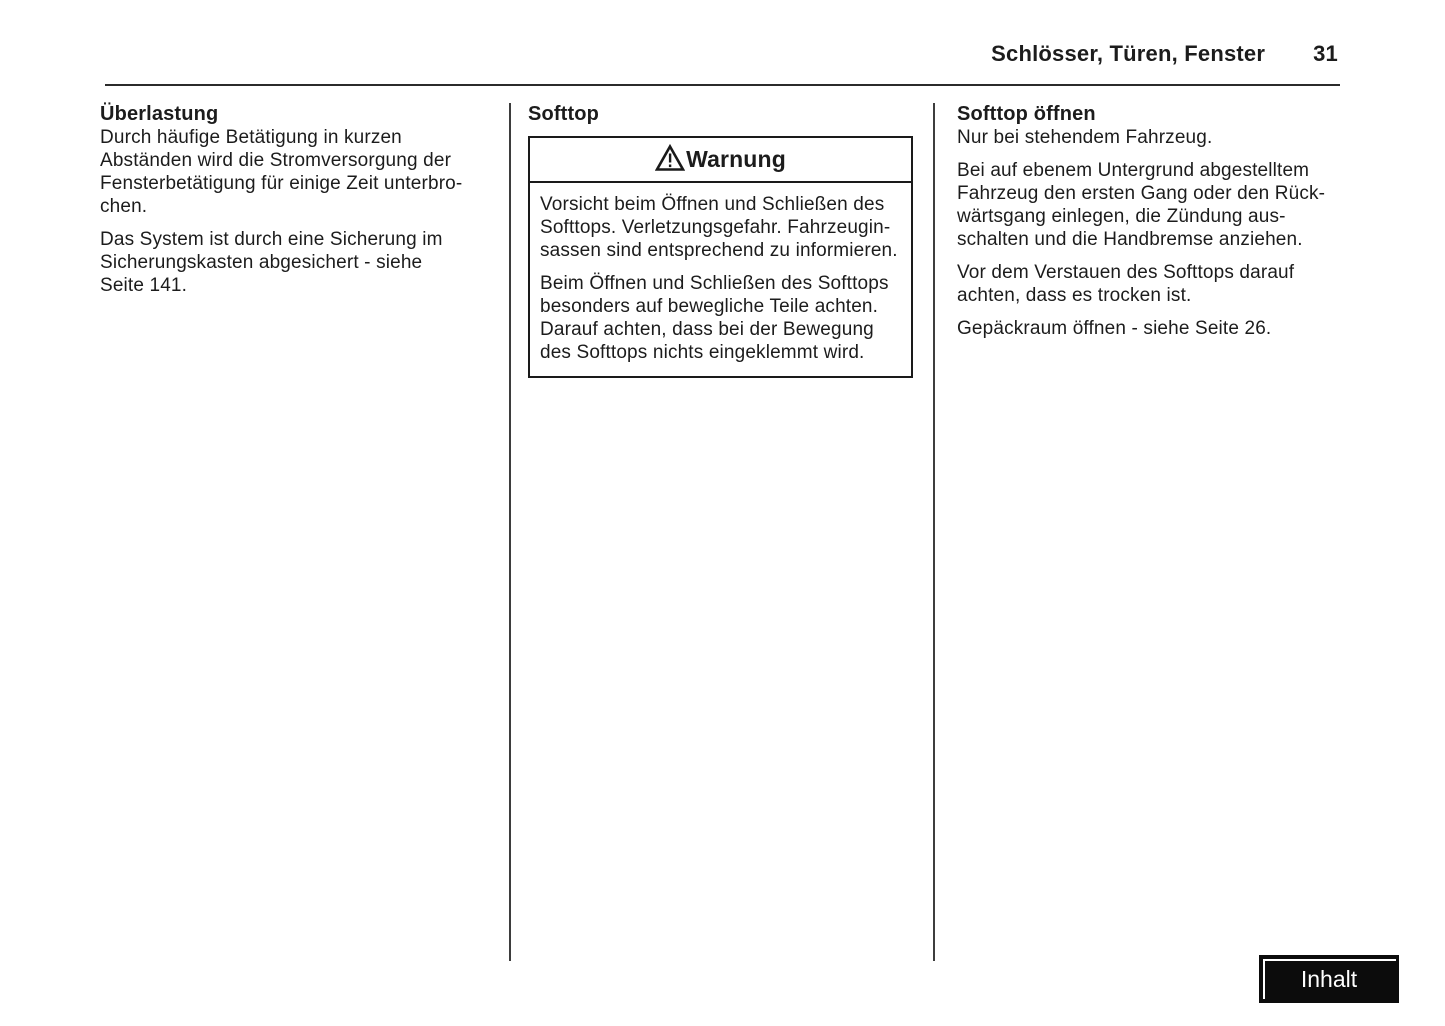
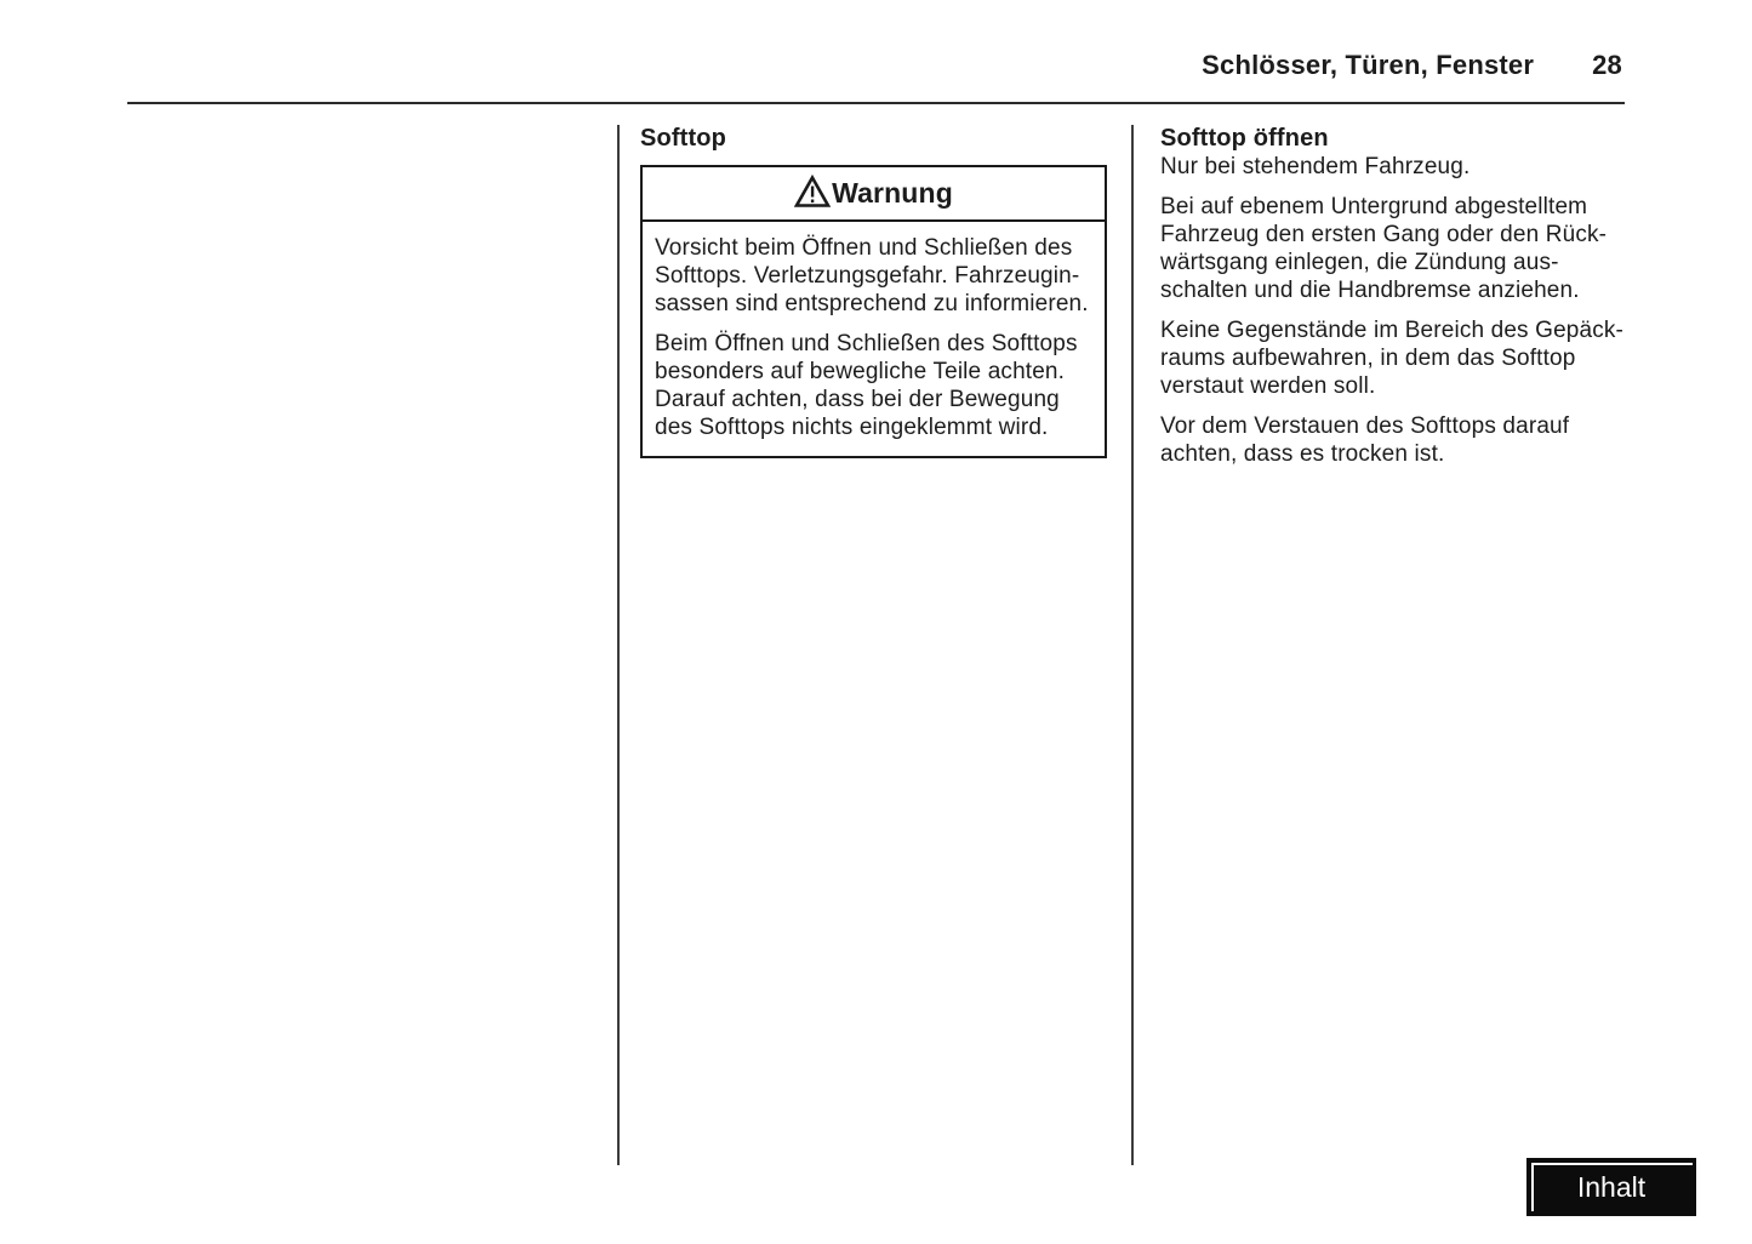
  Schlösser, Türen, Fenster
- 31
+ 28
- Überlastung
- Durch häufige Betätigung in kurzen
- Abständen wird die Stromversorgung der
- Fensterbetätigung für einige Zeit unterbro-
- chen.
- Das System ist durch eine Sicherung im
- Sicherungskasten abgesichert - siehe
- Seite 141.
  Softtop
  Warnung
  Vorsicht beim Öffnen und Schließen des
  Softtops. Verletzungsgefahr. Fahrzeugin-
  sassen sind entsprechend zu informieren.
  Beim Öffnen und Schließen des Softtops
  besonders auf bewegliche Teile achten.
  Darauf achten, dass bei der Bewegung
  des Softtops nichts eingeklemmt wird.
  Softtop öffnen
  Nur bei stehendem Fahrzeug.
  Bei auf ebenem Untergrund abgestelltem
  Fahrzeug den ersten Gang oder den Rück-
  wärtsgang einlegen, die Zündung aus-
  schalten und die Handbremse anziehen.
+ Keine Gegenstände im Bereich des Gepäck-
+ raums aufbewahren, in dem das Softtop
+ verstaut werden soll.
  Vor dem Verstauen des Softtops darauf
  achten, dass es trocken ist.
- Gepäckraum öffnen - siehe Seite 26.
  Inhalt
